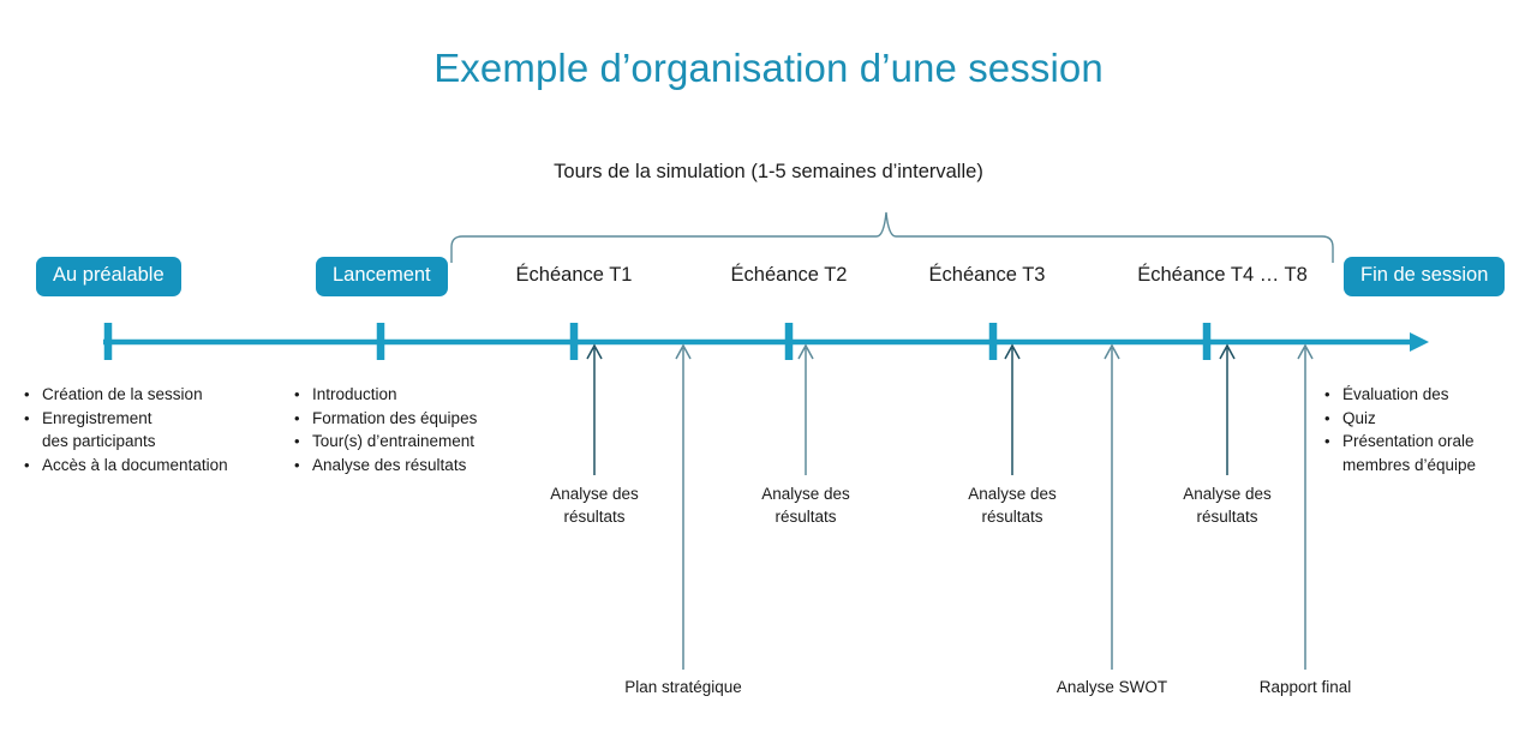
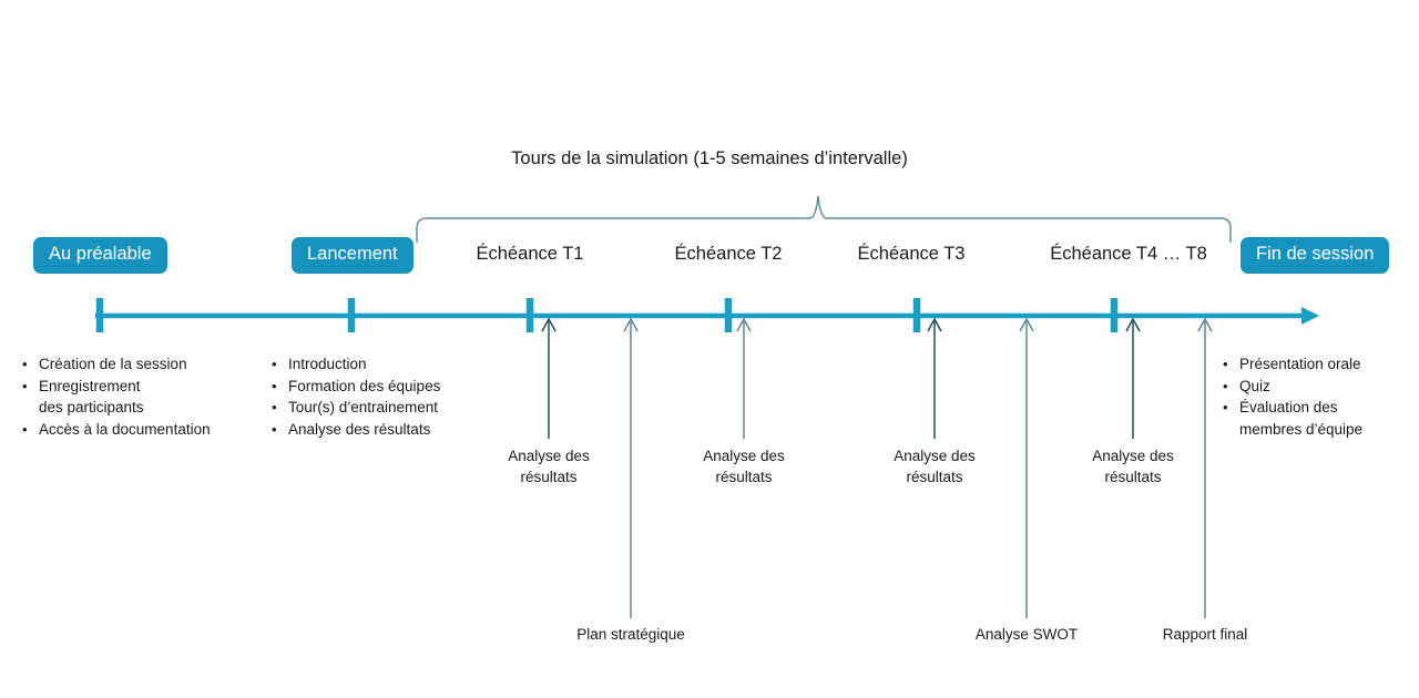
- Exemple d’organisation d’une session
  Tours de la simulation (1-5 semaines d’intervalle)
  Au préalable
  Lancement
  Fin de session
  Échéance T1
  Échéance T2
  Échéance T3
  Échéance T4 … T8
  •
  Création de la session
  •
  Enregistrement
  des participants
  •
  Accès à la documentation
  •
  Introduction
  •
  Formation des équipes
  •
  Tour(s) d’entrainement
  •
  Analyse des résultats
  •
- Évaluation des
+ Présentation orale
  •
  Quiz
  •
- Présentation orale
+ Évaluation des
  membres d’équipe
  Analyse des
  résultats
  Analyse des
  résultats
  Analyse des
  résultats
  Analyse des
  résultats
  Plan stratégique
  Analyse SWOT
  Rapport final
